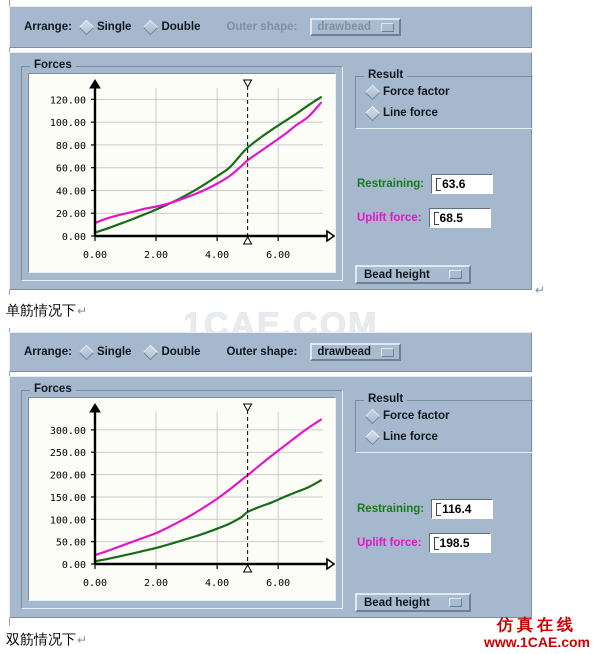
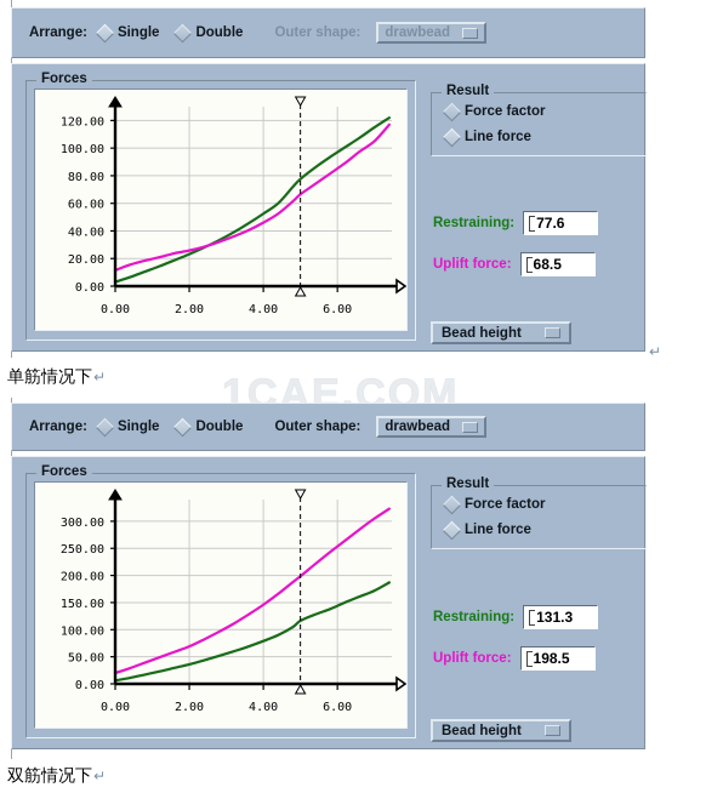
  1CAE.COM
  Arrange:
  Single
  Double
  Outer shape:
  drawbead
  Forces
  0.00
  20.00
  40.00
  60.00
  80.00
  100.00
  120.00
  0.00
  2.00
  4.00
  6.00
  Result
  Force factor
  Line force
  Restraining:
- 63.6
+ 77.6
  Uplift force:
  68.5
  Bead height
  ↵
  单筋情况下↵
  Arrange:
  Single
  Double
  Outer shape:
  drawbead
  Forces
  0.00
  50.00
  100.00
  150.00
  200.00
  250.00
  300.00
  0.00
  2.00
  4.00
  6.00
  Result
  Force factor
  Line force
  Restraining:
- 116.4
+ 131.3
  Uplift force:
  198.5
  Bead height
  双筋情况下↵
- 仿真在线
- www.1CAE.com
